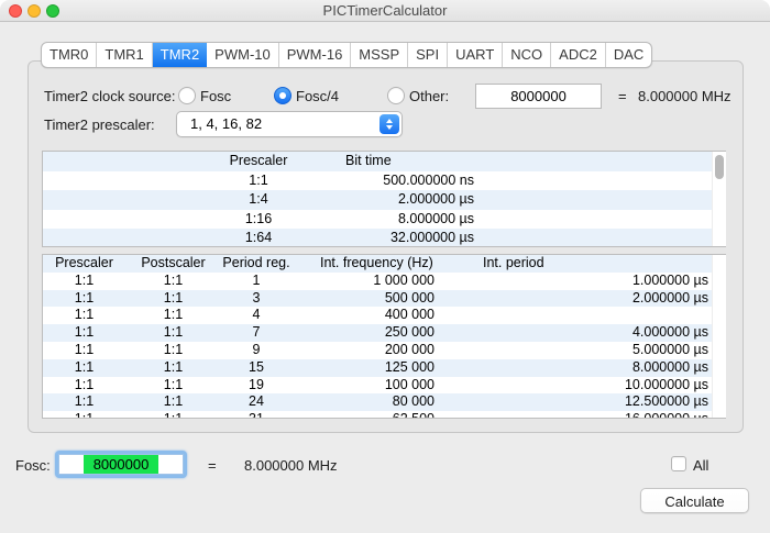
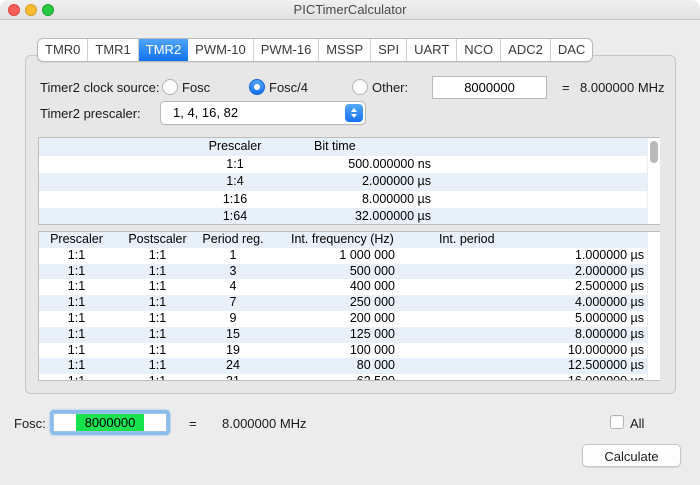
  PICTimerCalculator
  TMR0
  TMR1
  TMR2
  PWM-10
  PWM-16
  MSSP
  SPI
  UART
  NCO
  ADC2
  DAC
  Timer2 clock source:
  Fosc
  Fosc/4
  Other:
  8000000
  =
  8.000000 MHz
  Timer2 prescaler:
  1, 4, 16, 82
  Prescaler
  Bit time
  1:1
  500.000000 ns
  1:4
  2.000000 µs
  1:16
  8.000000 µs
  1:64
  32.000000 µs
  Prescaler
  Postscaler
  Period reg.
  Int. frequency (Hz)
  Int. period
  1:1
  1:1
  1
  1 000 000
  1.000000 µs
  1:1
  1:1
  3
  500 000
  2.000000 µs
  1:1
  1:1
  4
  400 000
+ 2.500000 µs
  1:1
  1:1
  7
  250 000
  4.000000 µs
  1:1
  1:1
  9
  200 000
  5.000000 µs
  1:1
  1:1
  15
  125 000
  8.000000 µs
  1:1
  1:1
  19
  100 000
  10.000000 µs
  1:1
  1:1
  24
  80 000
  12.500000 µs
  Fosc:
  8000000
  =
  8.000000 MHz
  All
  Calculate
